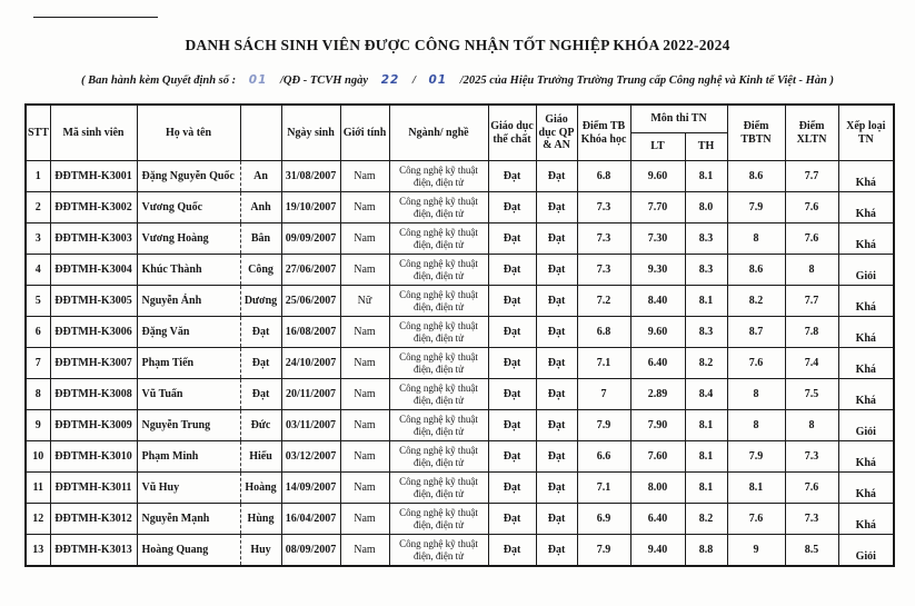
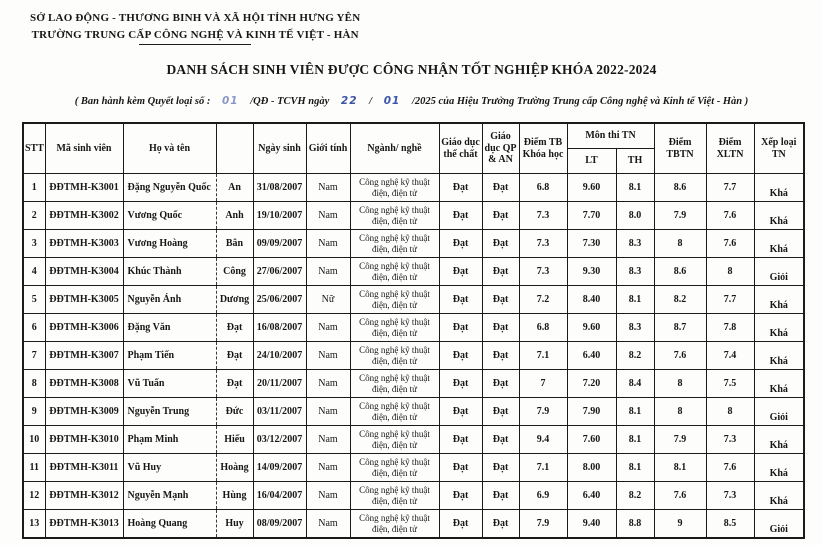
+ SỞ LAO ĐỘNG - THƯƠNG BINH VÀ XÃ HỘI TỈNH HƯNG YÊN
+ TRƯỜNG TRUNG CẤP CÔNG NGHỆ VÀ KINH TẾ VIỆT - HÀN
  DANH SÁCH SINH VIÊN ĐƯỢC CÔNG NHẬN TỐT NGHIỆP KHÓA 2022-2024
- ( Ban hành kèm Quyết định số : 01 /QĐ - TCVH ngày 22 / 01 /2025 của Hiệu Trưởng Trường Trung cấp Công nghệ và Kinh tế Việt - Hàn )
+ ( Ban hành kèm Quyết loại số : 01 /QĐ - TCVH ngày 22 / 01 /2025 của Hiệu Trưởng Trường Trung cấp Công nghệ và Kinh tế Việt - Hàn )
  STT	Mã sinh viên	Họ và tên		Ngày sinh	Giới tính	Ngành/ nghề	Giáo dục thể chất	Giáo dục QP & AN	Điểm TB Khóa học	Môn thi TN	Điểm TBTN	Điểm XLTN	Xếp loại TN
  LT	TH
  1	ĐĐTMH-K3001	Đặng Nguyễn Quốc	An	31/08/2007	Nam	Công nghệ kỹ thuật điện, điện tử	Đạt	Đạt	6.8	9.60	8.1	8.6	7.7	Khá
  2	ĐĐTMH-K3002	Vương Quốc	Anh	19/10/2007	Nam	Công nghệ kỹ thuật điện, điện tử	Đạt	Đạt	7.3	7.70	8.0	7.9	7.6	Khá
  3	ĐĐTMH-K3003	Vương Hoàng	Bân	09/09/2007	Nam	Công nghệ kỹ thuật điện, điện tử	Đạt	Đạt	7.3	7.30	8.3	8	7.6	Khá
  4	ĐĐTMH-K3004	Khúc Thành	Công	27/06/2007	Nam	Công nghệ kỹ thuật điện, điện tử	Đạt	Đạt	7.3	9.30	8.3	8.6	8	Giỏi
  5	ĐĐTMH-K3005	Nguyễn Ánh	Dương	25/06/2007	Nữ	Công nghệ kỹ thuật điện, điện tử	Đạt	Đạt	7.2	8.40	8.1	8.2	7.7	Khá
  6	ĐĐTMH-K3006	Đặng Văn	Đạt	16/08/2007	Nam	Công nghệ kỹ thuật điện, điện tử	Đạt	Đạt	6.8	9.60	8.3	8.7	7.8	Khá
  7	ĐĐTMH-K3007	Phạm Tiến	Đạt	24/10/2007	Nam	Công nghệ kỹ thuật điện, điện tử	Đạt	Đạt	7.1	6.40	8.2	7.6	7.4	Khá
- 8	ĐĐTMH-K3008	Vũ Tuấn	Đạt	20/11/2007	Nam	Công nghệ kỹ thuật điện, điện tử	Đạt	Đạt	7	2.89	8.4	8	7.5	Khá
+ 8	ĐĐTMH-K3008	Vũ Tuấn	Đạt	20/11/2007	Nam	Công nghệ kỹ thuật điện, điện tử	Đạt	Đạt	7	7.20	8.4	8	7.5	Khá
  9	ĐĐTMH-K3009	Nguyễn Trung	Đức	03/11/2007	Nam	Công nghệ kỹ thuật điện, điện tử	Đạt	Đạt	7.9	7.90	8.1	8	8	Giỏi
- 10	ĐĐTMH-K3010	Phạm Minh	Hiếu	03/12/2007	Nam	Công nghệ kỹ thuật điện, điện tử	Đạt	Đạt	6.6	7.60	8.1	7.9	7.3	Khá
+ 10	ĐĐTMH-K3010	Phạm Minh	Hiếu	03/12/2007	Nam	Công nghệ kỹ thuật điện, điện tử	Đạt	Đạt	9.4	7.60	8.1	7.9	7.3	Khá
  11	ĐĐTMH-K3011	Vũ Huy	Hoàng	14/09/2007	Nam	Công nghệ kỹ thuật điện, điện tử	Đạt	Đạt	7.1	8.00	8.1	8.1	7.6	Khá
  12	ĐĐTMH-K3012	Nguyễn Mạnh	Hùng	16/04/2007	Nam	Công nghệ kỹ thuật điện, điện tử	Đạt	Đạt	6.9	6.40	8.2	7.6	7.3	Khá
  13	ĐĐTMH-K3013	Hoàng Quang	Huy	08/09/2007	Nam	Công nghệ kỹ thuật điện, điện tử	Đạt	Đạt	7.9	9.40	8.8	9	8.5	Giỏi
